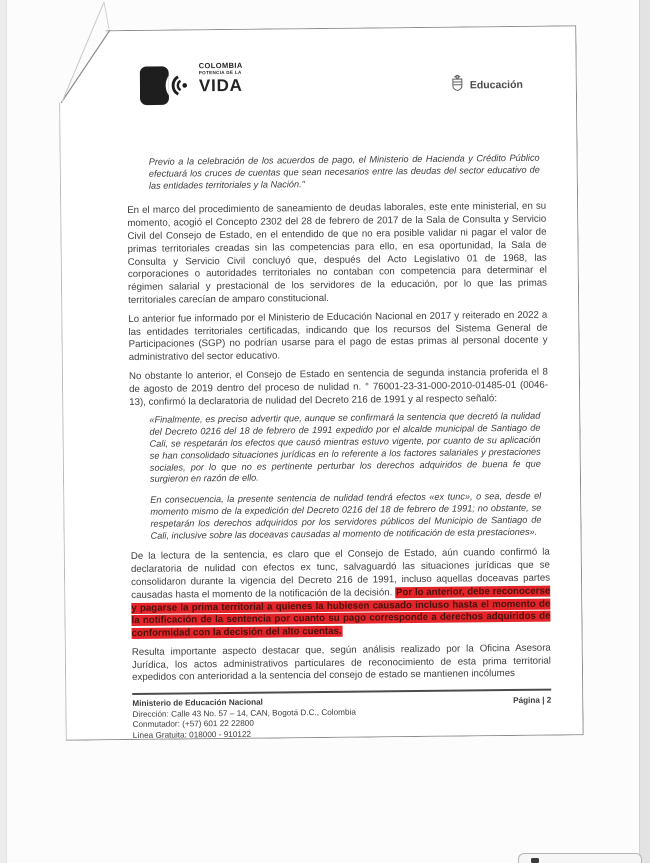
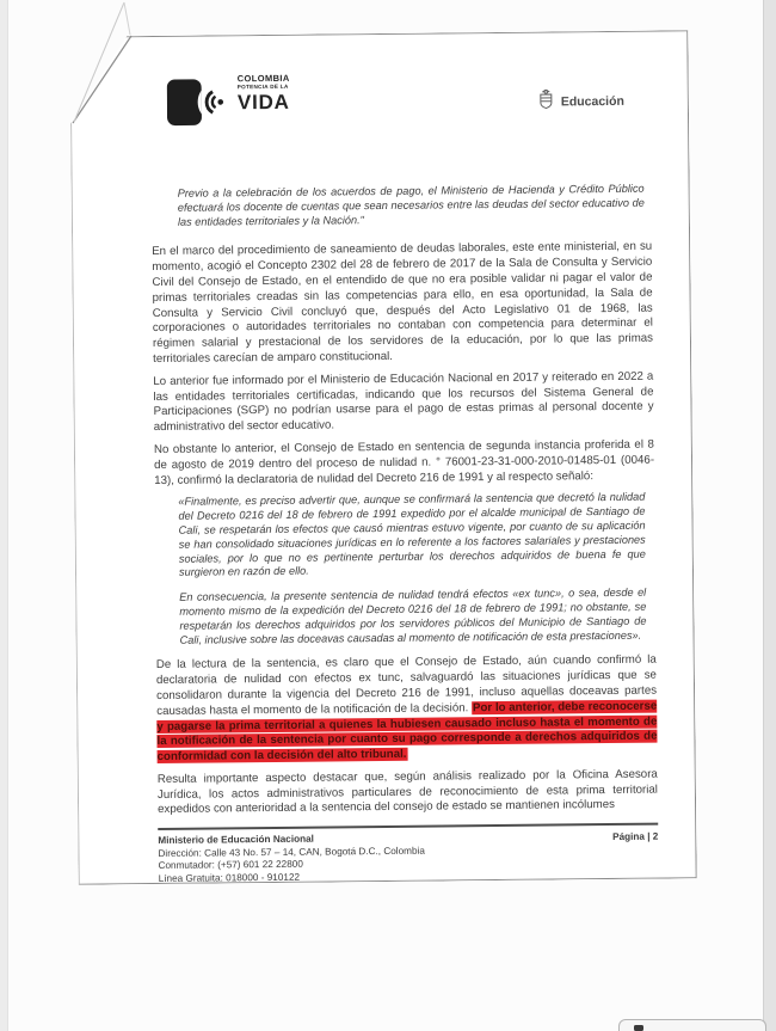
  COLOMBIA
  VIDA
  Educación
- Previo a la celebración de los acuerdos de pago, el Ministerio de Hacienda y Crédito Público efectuará los cruces de cuentas que sean necesarios entre las deudas del sector educativo de las entidades territoriales y la Nación."
+ Previo a la celebración de los acuerdos de pago, el Ministerio de Hacienda y Crédito Público efectuará los docente de cuentas que sean necesarios entre las deudas del sector educativo de las entidades territoriales y la Nación."
  En el marco del procedimiento de saneamiento de deudas laborales, este ente ministerial, en su momento, acogió el Concepto 2302 del 28 de febrero de 2017 de la Sala de Consulta y Servicio Civil del Consejo de Estado, en el entendido de que no era posible validar ni pagar el valor de primas territoriales creadas sin las competencias para ello, en esa oportunidad, la Sala de Consulta y Servicio Civil concluyó que, después del Acto Legislativo 01 de 1968, las corporaciones o autoridades territoriales no contaban con competencia para determinar el régimen salarial y prestacional de los servidores de la educación, por lo que las primas territoriales carecían de amparo constitucional.
  Lo anterior fue informado por el Ministerio de Educación Nacional en 2017 y reiterado en 2022 a las entidades territoriales certificadas, indicando que los recursos del Sistema General de Participaciones (SGP) no podrían usarse para el pago de estas primas al personal docente y administrativo del sector educativo.
  No obstante lo anterior, el Consejo de Estado en sentencia de segunda instancia proferida el 8 de agosto de 2019 dentro del proceso de nulidad n. ° 76001-23-31-000-2010-01485-01 (0046-13), confirmó la declaratoria de nulidad del Decreto 216 de 1991 y al respecto señaló:
  «Finalmente, es preciso advertir que, aunque se confirmará la sentencia que decretó la nulidad del Decreto 0216 del 18 de febrero de 1991 expedido por el alcalde municipal de Santiago de Cali, se respetarán los efectos que causó mientras estuvo vigente, por cuanto de su aplicación se han consolidado situaciones jurídicas en lo referente a los factores salariales y prestaciones sociales, por lo que no es pertinente perturbar los derechos adquiridos de buena fe que surgieron en razón de ello.
  En consecuencia, la presente sentencia de nulidad tendrá efectos «ex tunc», o sea, desde el momento mismo de la expedición del Decreto 0216 del 18 de febrero de 1991; no obstante, se respetarán los derechos adquiridos por los servidores públicos del Municipio de Santiago de Cali, inclusive sobre las doceavas causadas al momento de notificación de esta prestaciones».
- De la lectura de la sentencia, es claro que el Consejo de Estado, aún cuando confirmó la declaratoria de nulidad con efectos ex tunc, salvaguardó las situaciones jurídicas que se consolidaron durante la vigencia del Decreto 216 de 1991, incluso aquellas doceavas partes causadas hasta el momento de la notificación de la decisión. Por lo anterior, debe reconocerse y pagarse la prima territorial a quienes la hubiesen causado incluso hasta el momento de la notificación de la sentencia por cuanto su pago corresponde a derechos adquiridos de conformidad con la decisión del alto cuentas.
+ De la lectura de la sentencia, es claro que el Consejo de Estado, aún cuando confirmó la declaratoria de nulidad con efectos ex tunc, salvaguardó las situaciones jurídicas que se consolidaron durante la vigencia del Decreto 216 de 1991, incluso aquellas doceavas partes causadas hasta el momento de la notificación de la decisión. Por lo anterior, debe reconocerse y pagarse la prima territorial a quienes la hubiesen causado incluso hasta el momento de la notificación de la sentencia por cuanto su pago corresponde a derechos adquiridos de conformidad con la decisión del alto tribunal.
  Resulta importante aspecto destacar que, según análisis realizado por la Oficina Asesora Jurídica, los actos administrativos particulares de reconocimiento de esta prima territorial expedidos con anterioridad a la sentencia del consejo de estado se mantienen incólumes
  Ministerio de Educación Nacional
  Dirección: Calle 43 No. 57 – 14, CAN, Bogotá D.C., Colombia
  Conmutador: (+57) 601 22 22800
  Línea Gratuita: 018000 - 910122
  Página | 2
